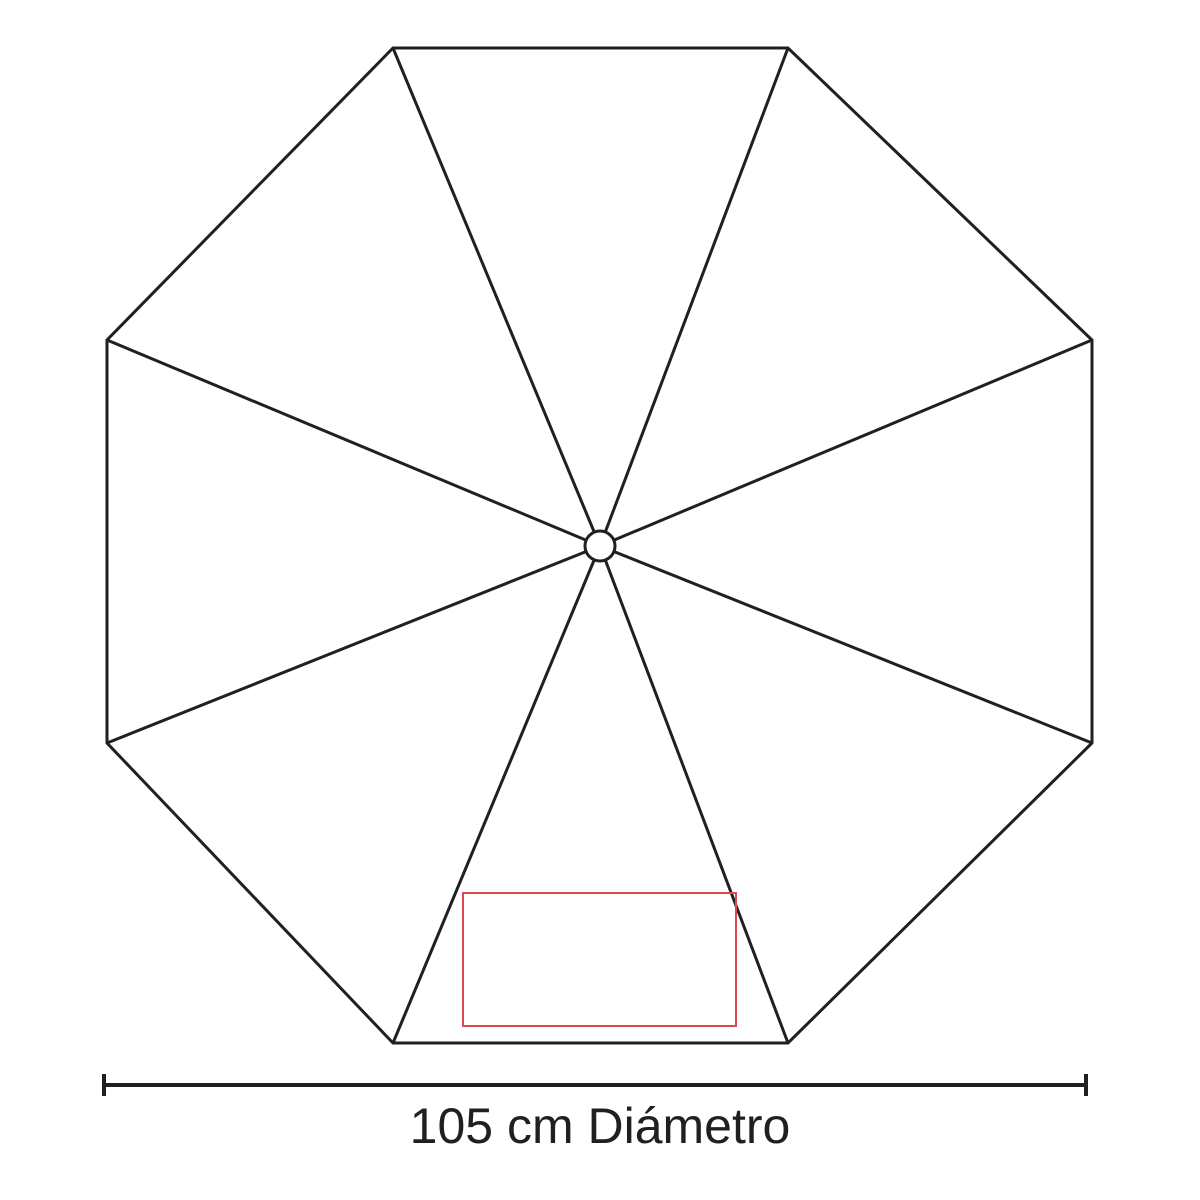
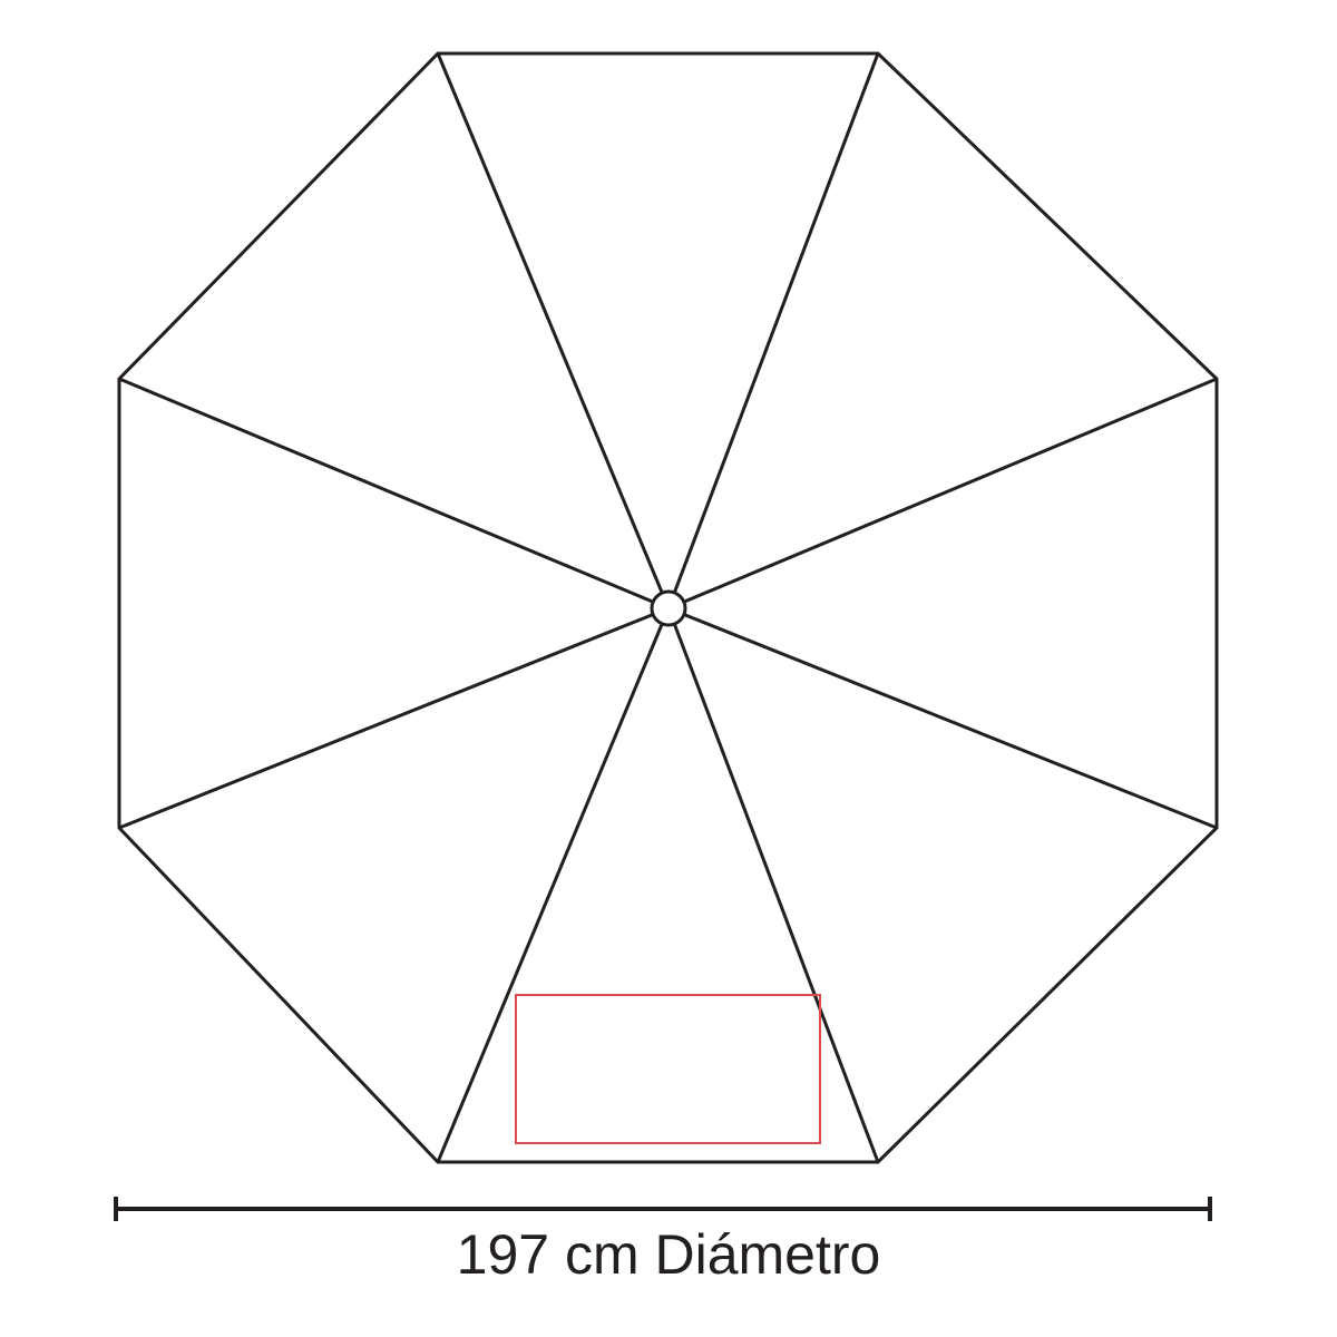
- 105 cm Diámetro
+ 197 cm Diámetro
